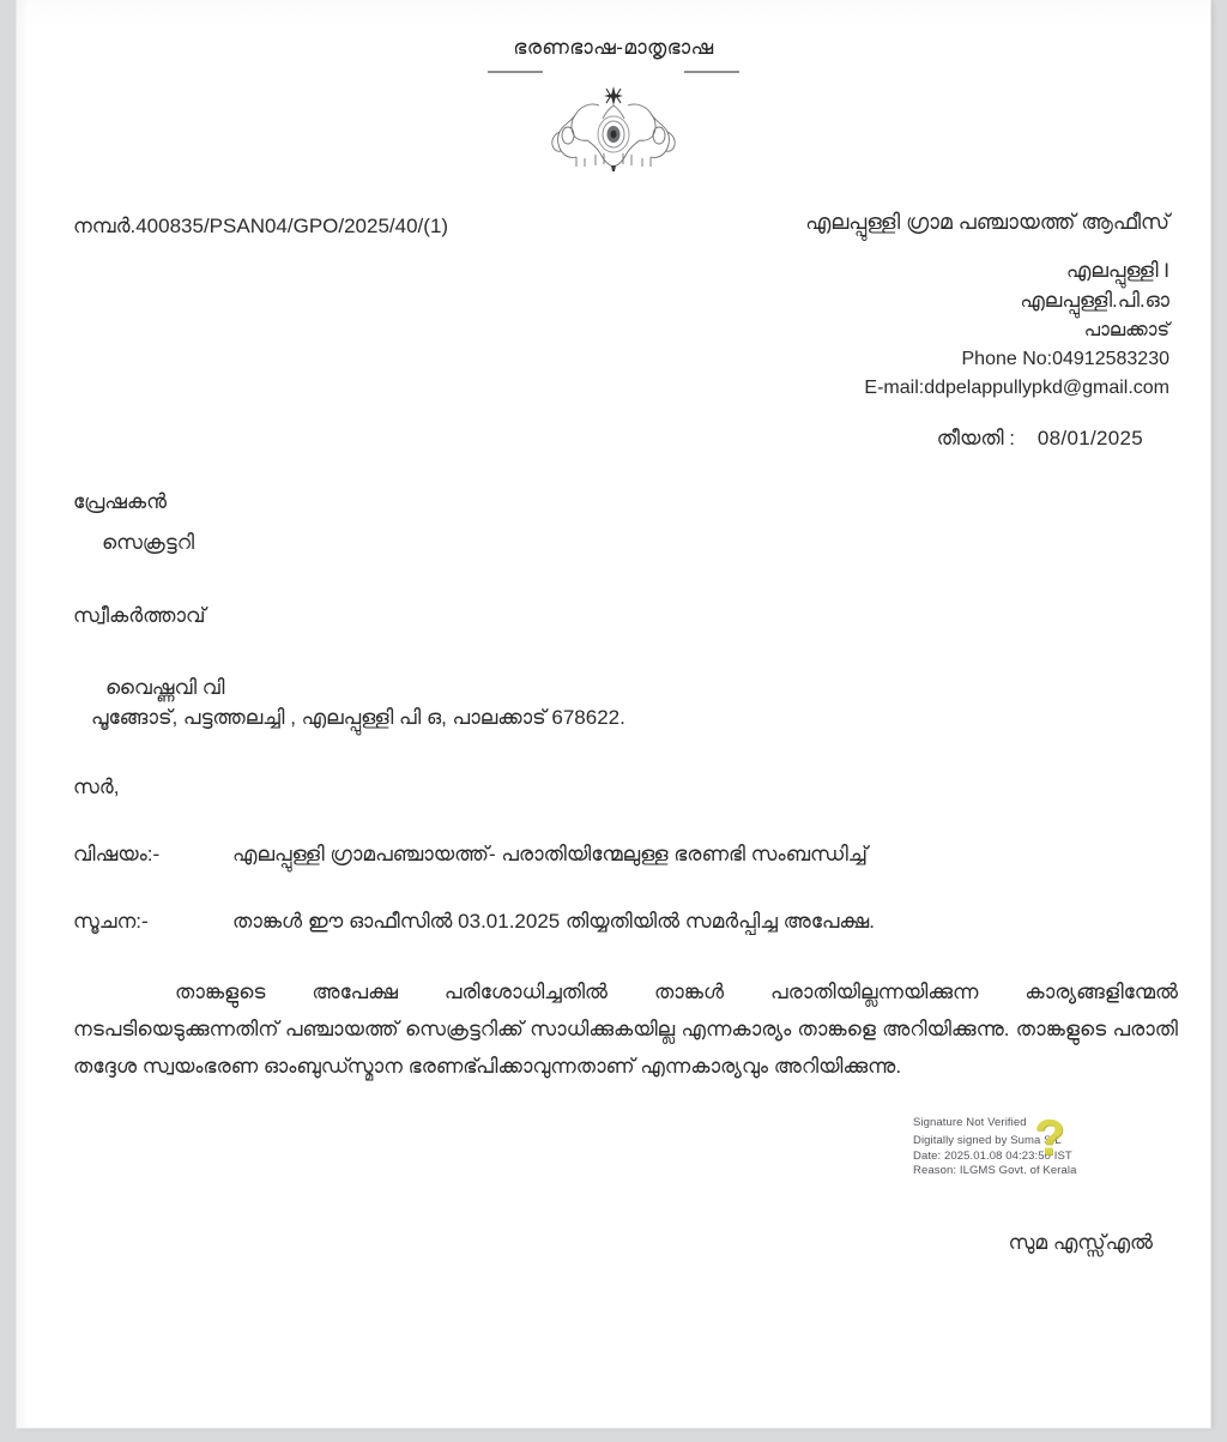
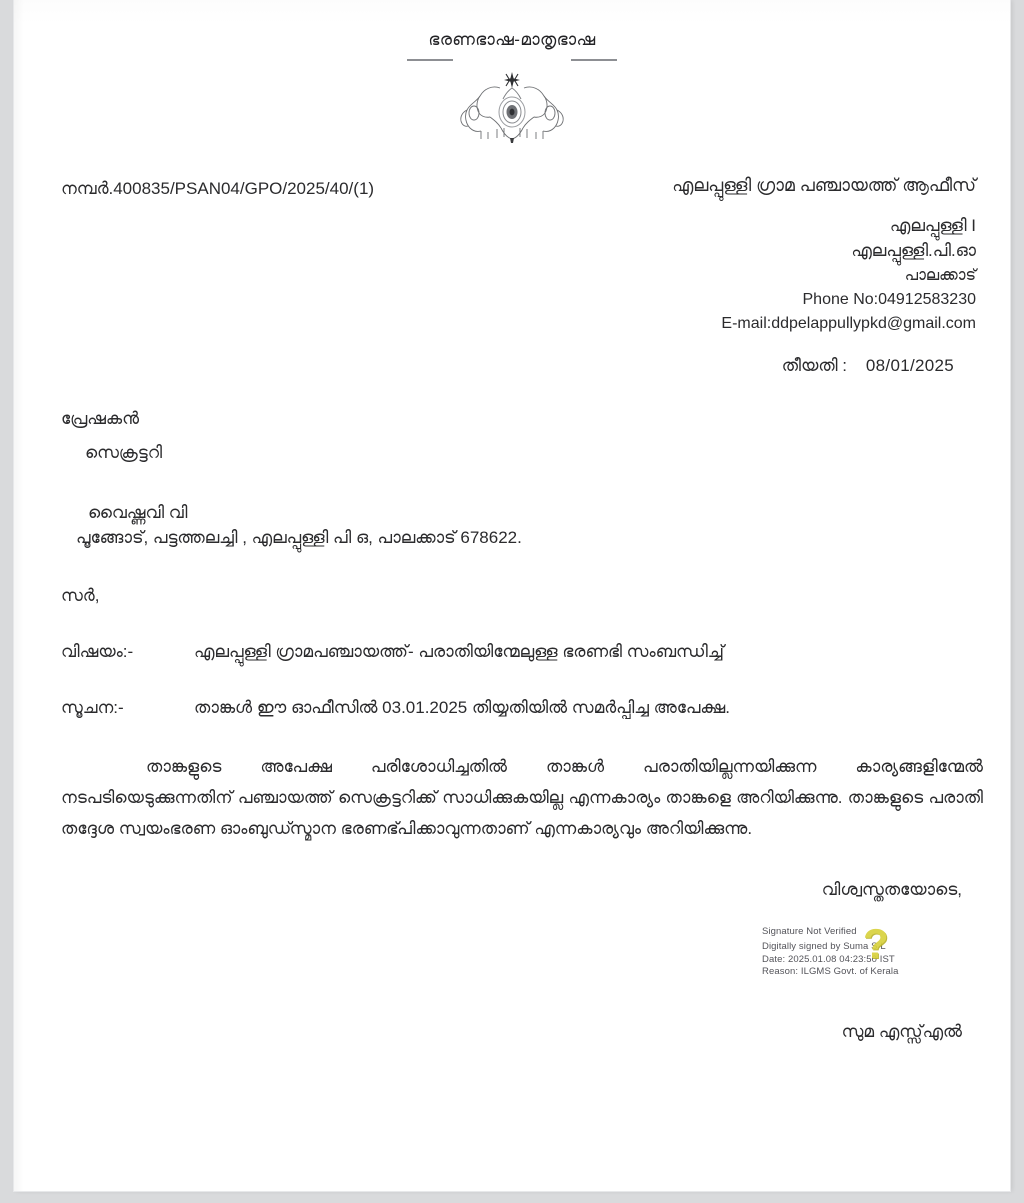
  ഭരണഭാഷ-മാതൃഭാഷ
  നമ്പർ.400835/PSAN04/GPO/2025/40/(1)
  എലപ്പുള്ളി ഗ്രാമ പഞ്ചായത്ത് ആഫീസ്
  എലപ്പുള്ളി I
  എലപ്പുള്ളി.പി.ഓ
  പാലക്കാട്
  Phone No:04912583230
  E-mail:ddpelappullypkd@gmail.com
  തീയതി : 08/01/2025
  പ്രേഷകൻ
  സെക്രട്ടറി
- സ്വീകർത്താവ്
  വൈഷ്ണവി വി
  പൂങ്ങോട്, പട്ടത്തലച്ചി , എലപ്പുള്ളി പി ഒ, പാലക്കാട് 678622.
  സർ,
  വിഷയം:-
  എലപ്പുള്ളി ഗ്രാമപഞ്ചായത്ത്- പരാതിയിന്മേലുള്ള ഭരണഭി സംബന്ധിച്ച്
  സൂചന:-
  താങ്കൾ ഈ ഓഫീസിൽ 03.01.2025 തിയ്യതിയിൽ സമർപ്പിച്ച അപേക്ഷ.
  താങ്കളുടെ അപേക്ഷ പരിശോധിച്ചതിൽ താങ്കൾ പരാതിയില്ലന്നയിക്കുന്ന കാര്യങ്ങളിന്മേൽ നടപടിയെടുക്കുന്നതിന് പഞ്ചായത്ത് സെക്രട്ടറിക്ക് സാധിക്കുകയില്ല എന്നകാര്യം താങ്കളെ അറിയിക്കുന്നു. താങ്കളുടെ പരാതി തദ്ദേശ സ്വയംഭരണ ഓംബുഡ്സ്മാന ഭരണഭ്പിക്കാവുന്നതാണ് എന്നകാര്യവും അറിയിക്കുന്നു.
+ വിശ്വസ്തതയോടെ,
  Signature Not Verified
  Digitally signed by Suma S L
  Date: 2025.01.08 04:23:50 IST
  Reason: ILGMS Govt. of Kerala
  ?
  സുമ എസ്സ്എൽ
